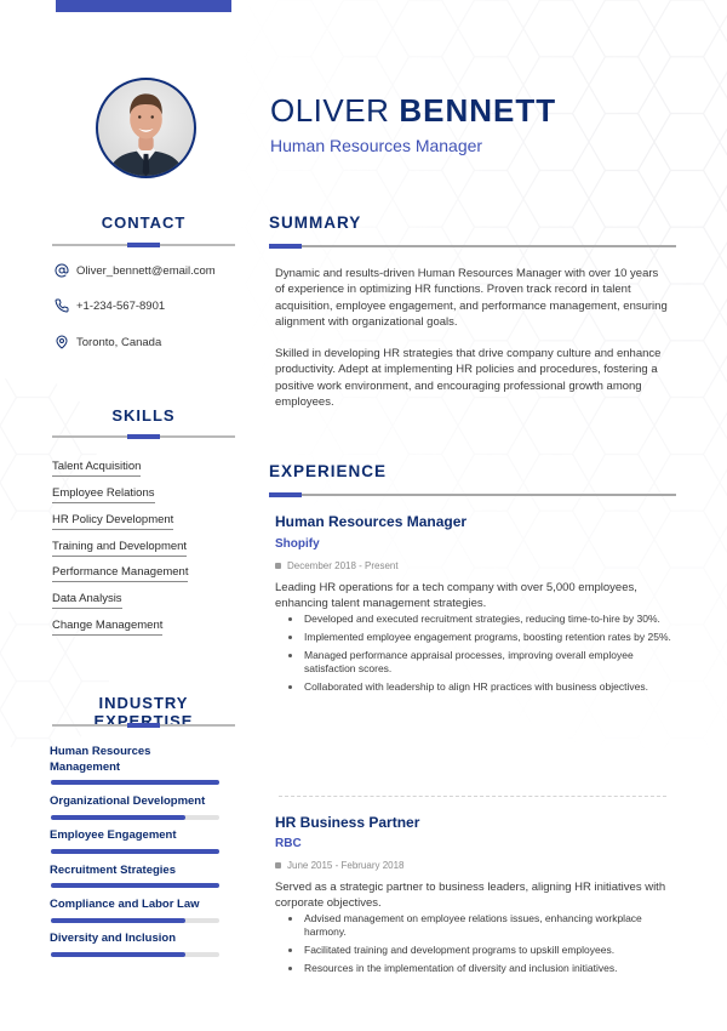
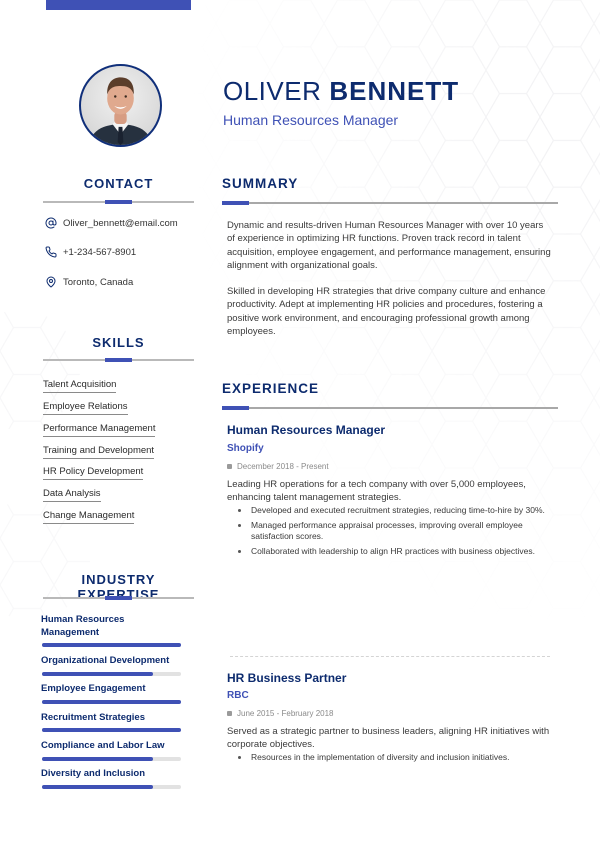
  OLIVER BENNETT
  Human Resources Manager
  CONTACT
  Oliver_bennett@email.com
  +1-234-567-8901
  Toronto, Canada
  SKILLS
  Talent Acquisition
  Employee Relations
- HR Policy Development
+ Performance Management
  Training and Development
- Performance Management
+ HR Policy Development
  Data Analysis
  Change Management
  INDUSTRY EXPERTISE
  Human Resources Management
  Organizational Development
  Employee Engagement
  Recruitment Strategies
  Compliance and Labor Law
  Diversity and Inclusion
  SUMMARY
  Dynamic and results-driven Human Resources Manager with over 10 years of experience in optimizing HR functions. Proven track record in talent acquisition, employee engagement, and performance management, ensuring alignment with organizational goals.
  Skilled in developing HR strategies that drive company culture and enhance productivity. Adept at implementing HR policies and procedures, fostering a positive work environment, and encouraging professional growth among employees.
  EXPERIENCE
  Human Resources Manager
  Shopify
  December 2018 - Present
  Leading HR operations for a tech company with over 5,000 employees, enhancing talent management strategies.
  Developed and executed recruitment strategies, reducing time-to-hire by 30%.
- Implemented employee engagement programs, boosting retention rates by 25%.
  Managed performance appraisal processes, improving overall employee satisfaction scores.
  Collaborated with leadership to align HR practices with business objectives.
  HR Business Partner
  RBC
  June 2015 - February 2018
  Served as a strategic partner to business leaders, aligning HR initiatives with corporate objectives.
- Advised management on employee relations issues, enhancing workplace harmony.
- Facilitated training and development programs to upskill employees.
  Resources in the implementation of diversity and inclusion initiatives.
